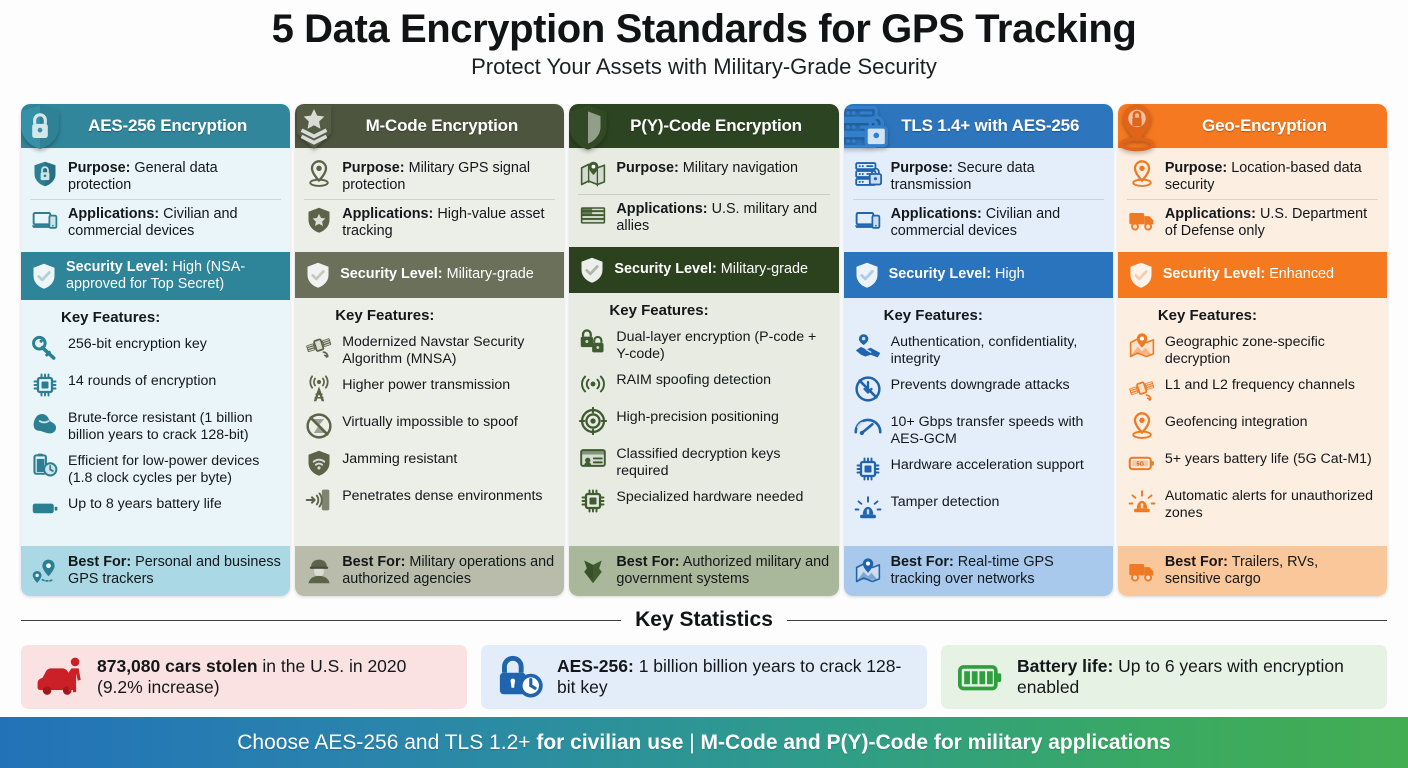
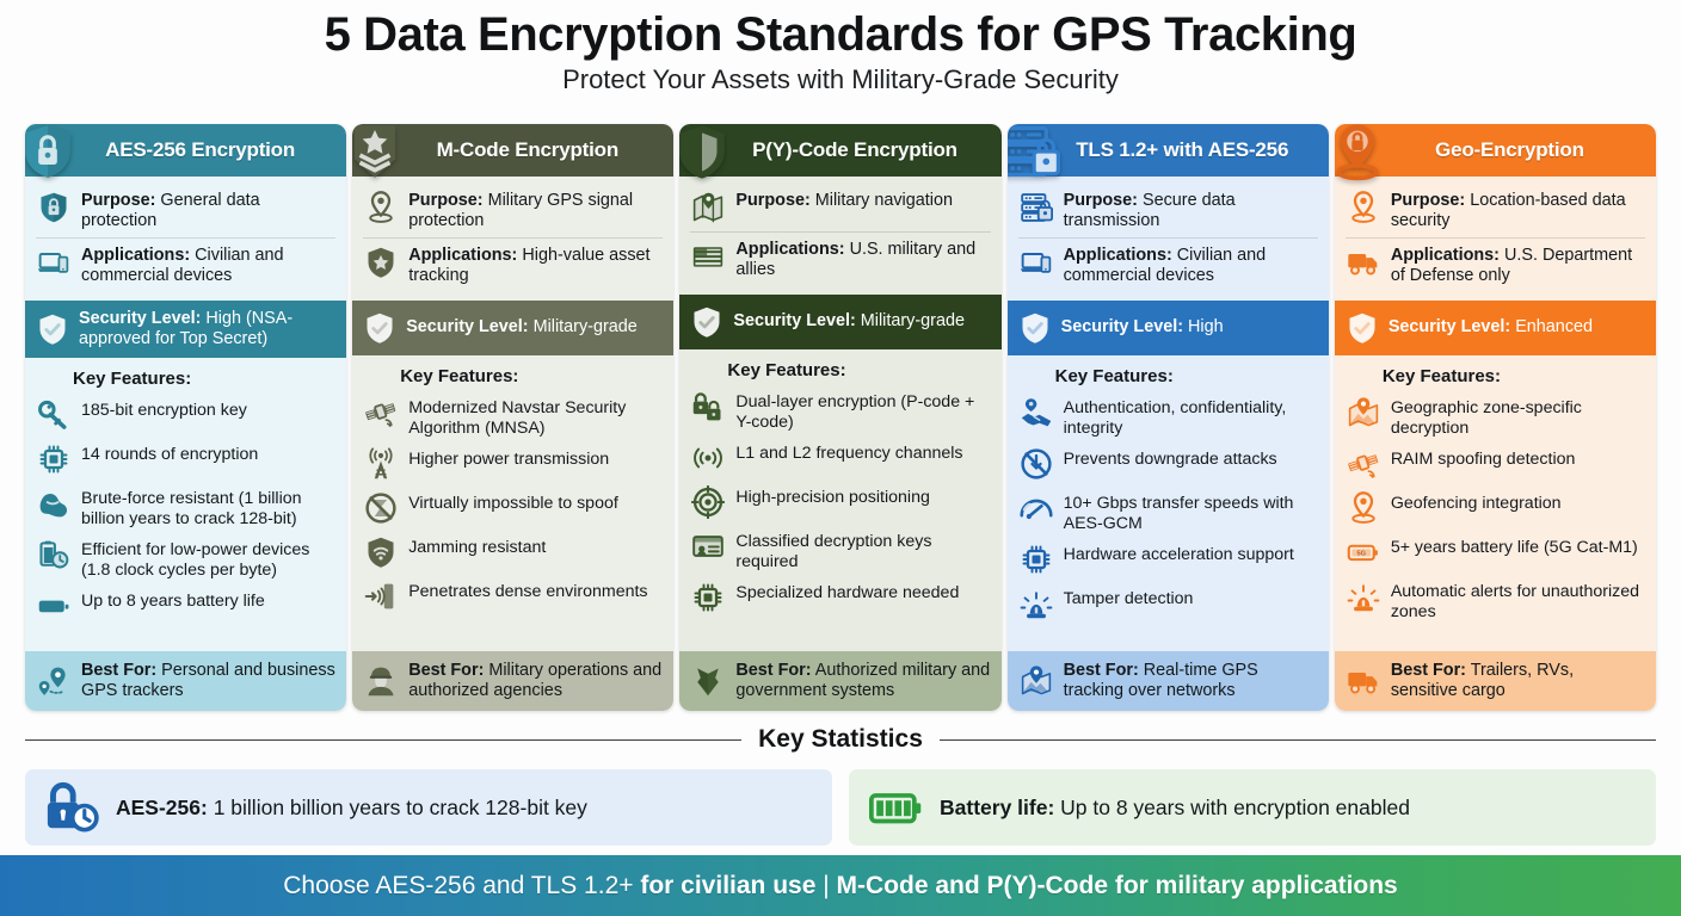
  5 Data Encryption Standards for GPS Tracking
  Protect Your Assets with Military-Grade Security
  AES-256 Encryption
  Purpose: General data protection
  Applications: Civilian and commercial devices
  Security Level: High (NSA-approved for Top Secret)
  Key Features:
- 256-bit encryption key
+ 185-bit encryption key
  14 rounds of encryption
  Brute-force resistant (1 billion billion years to crack 128-bit)
  Efficient for low-power devices (1.8 clock cycles per byte)
  Up to 8 years battery life
  Best For: Personal and business GPS trackers
  M-Code Encryption
  Purpose: Military GPS signal protection
  Applications: High-value asset tracking
  Security Level: Military-grade
  Key Features:
  Modernized Navstar Security Algorithm (MNSA)
  Higher power transmission
  Virtually impossible to spoof
  Jamming resistant
  Penetrates dense environments
  Best For: Military operations and authorized agencies
  P(Y)-Code Encryption
  Purpose: Military navigation
  Applications: U.S. military and allies
  Security Level: Military-grade
  Key Features:
  Dual-layer encryption (P-code + Y-code)
- RAIM spoofing detection
+ L1 and L2 frequency channels
  High-precision positioning
  Classified decryption keys required
  Specialized hardware needed
  Best For: Authorized military and government systems
- TLS 1.4+ with AES-256
+ TLS 1.2+ with AES-256
  Purpose: Secure data transmission
  Applications: Civilian and commercial devices
  Security Level: High
  Key Features:
  Authentication, confidentiality, integrity
  Prevents downgrade attacks
  10+ Gbps transfer speeds with AES-GCM
  Hardware acceleration support
  Tamper detection
  Best For: Real-time GPS tracking over networks
  Geo-Encryption
  Purpose: Location-based data security
  Applications: U.S. Department of Defense only
  Security Level: Enhanced
  Key Features:
  Geographic zone-specific decryption
- L1 and L2 frequency channels
+ RAIM spoofing detection
  Geofencing integration
  5+ years battery life (5G Cat-M1)
  Automatic alerts for unauthorized zones
  Best For: Trailers, RVs, sensitive cargo
  Key Statistics
- 873,080 cars stolen in the U.S. in 2020 (9.2% increase)
  AES-256: 1 billion billion years to crack 128-bit key
- Battery life: Up to 6 years with encryption enabled
+ Battery life: Up to 8 years with encryption enabled
  Choose AES-256 and TLS 1.2+ for civilian use | M-Code and P(Y)-Code for military applications
